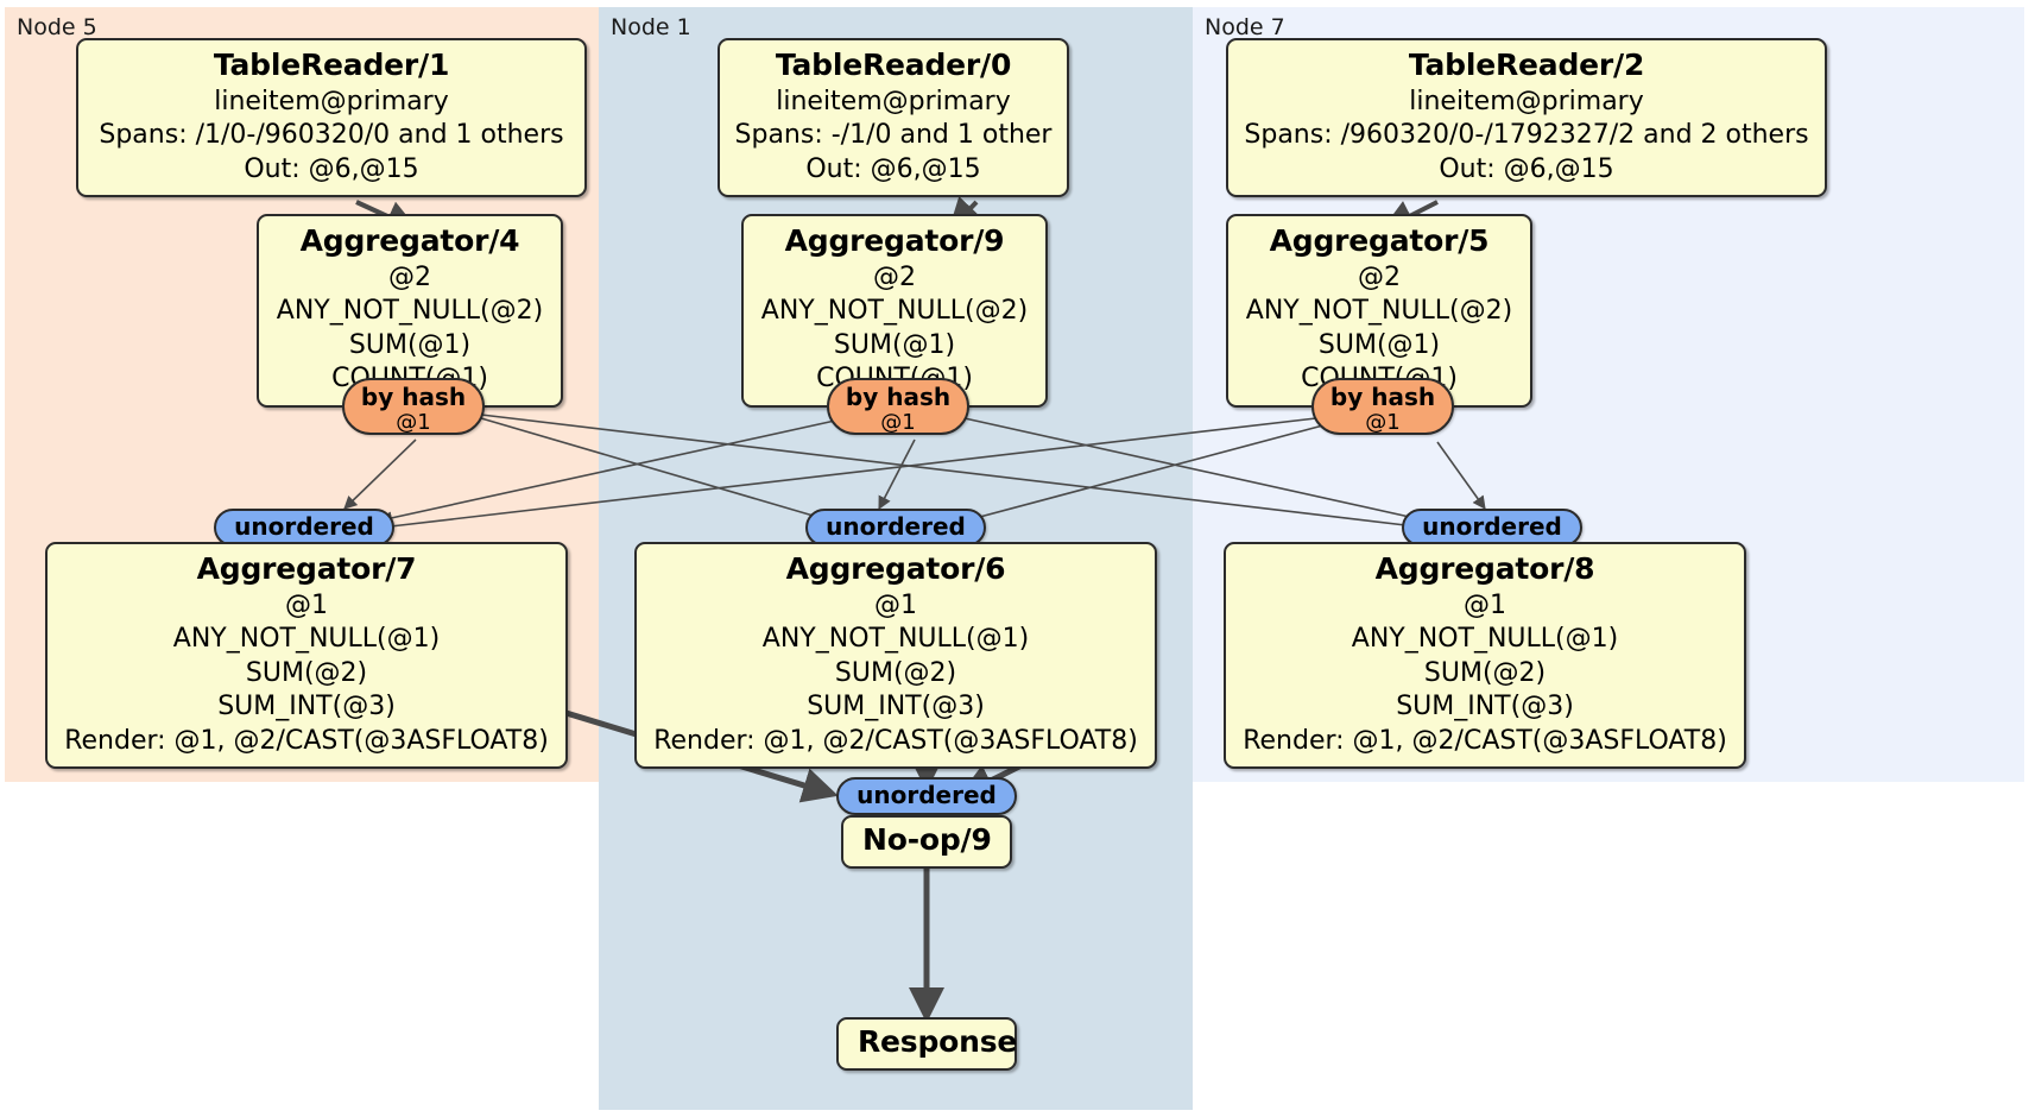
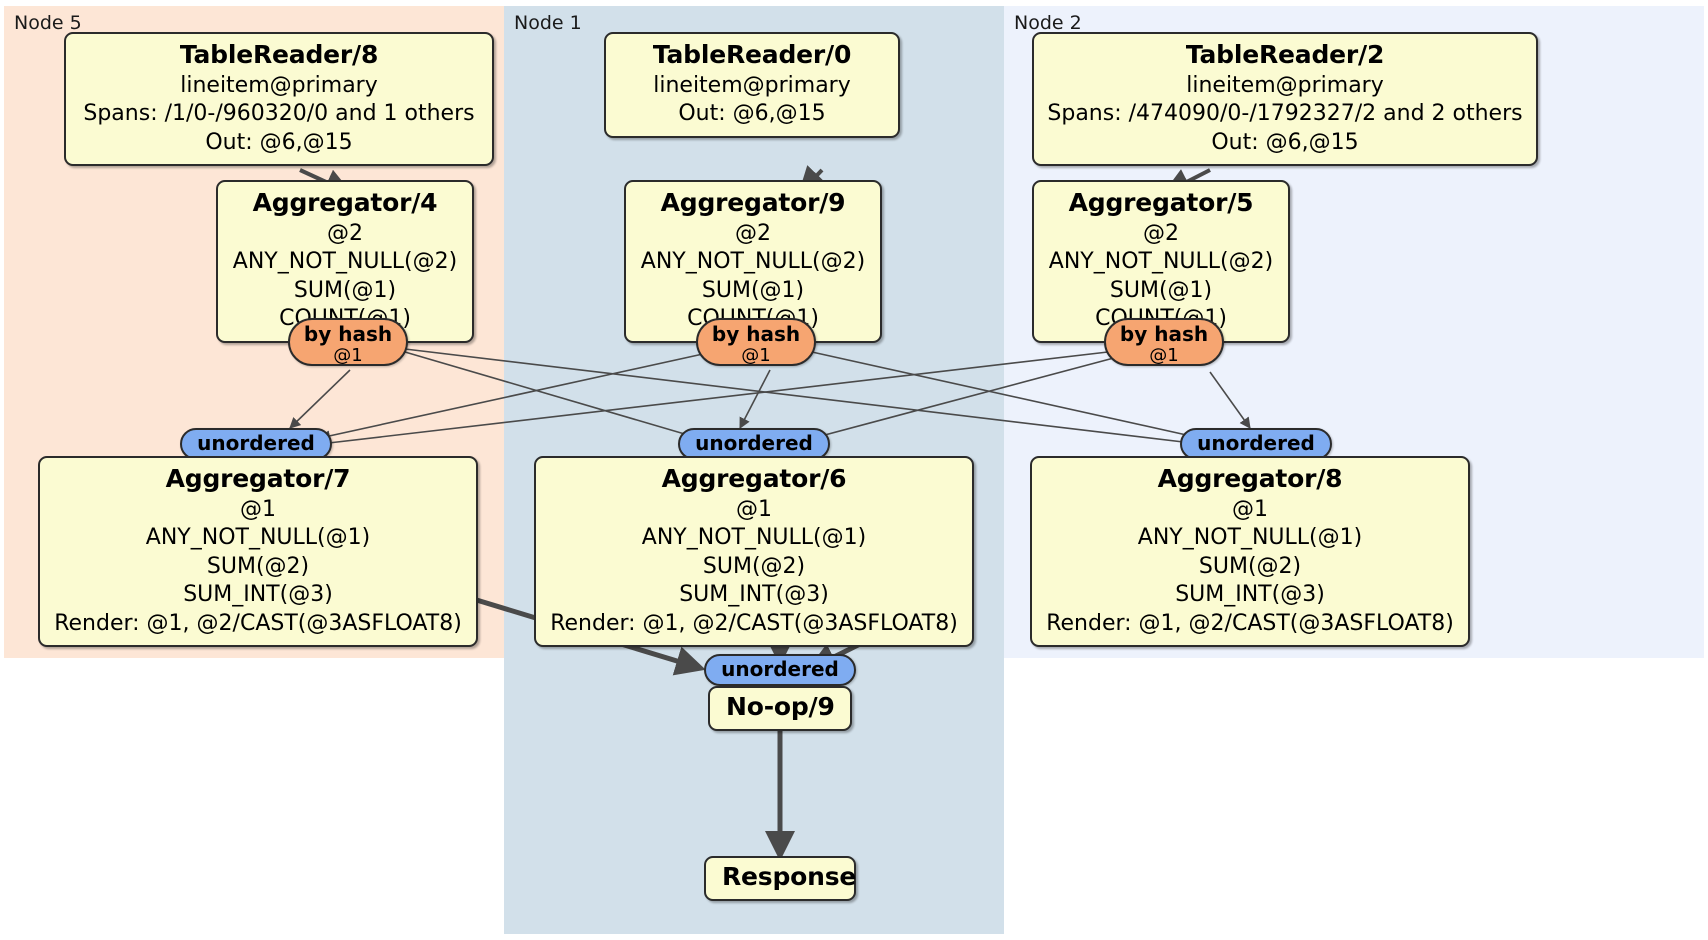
  Node 5
  Node 1
- Node 7
+ Node 2
- TableReader/1
+ TableReader/8
  lineitem@primary
  Spans: /1/0-/960320/0 and 1 others
  Out: @6,@15
  TableReader/0
  lineitem@primary
- Spans: -/1/0 and 1 other
  Out: @6,@15
  TableReader/2
  lineitem@primary
- Spans: /960320/0-/1792327/2 and 2 others
+ Spans: /474090/0-/1792327/2 and 2 others
  Out: @6,@15
  Aggregator/4
  @2
  ANY_NOT_NULL(@2)
  SUM(@1)
  Aggregator/9
  @2
  ANY_NOT_NULL(@2)
  SUM(@1)
  Aggregator/5
  @2
  ANY_NOT_NULL(@2)
  SUM(@1)
  by hash
  @1
  by hash
  @1
  by hash
  @1
  unordered
  unordered
  unordered
  Aggregator/7
  @1
  ANY_NOT_NULL(@1)
  SUM(@2)
  SUM_INT(@3)
  Render: @1, @2/CAST(@3ASFLOAT8)
  Aggregator/6
  @1
  ANY_NOT_NULL(@1)
  SUM(@2)
  SUM_INT(@3)
  Render: @1, @2/CAST(@3ASFLOAT8)
  Aggregator/8
  @1
  ANY_NOT_NULL(@1)
  SUM(@2)
  SUM_INT(@3)
  Render: @1, @2/CAST(@3ASFLOAT8)
  unordered
  No-op/9
  Response
